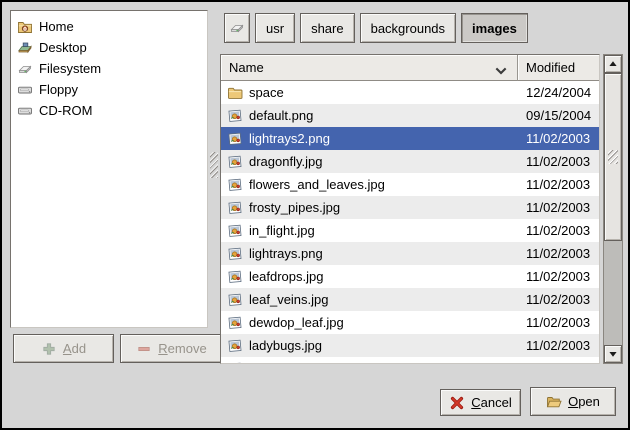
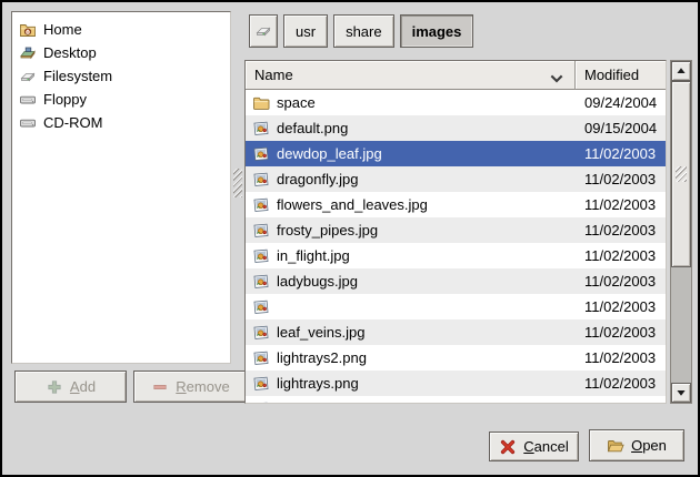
  Home
  Desktop
  Filesystem
  Floppy
  CD-ROM
  Add
  Remove
  usr
  share
- backgrounds
  images
  Name
  Modified
  space
- 12/24/2004
+ 09/24/2004
  default.png
  09/15/2004
- lightrays2.png
+ dewdop_leaf.jpg
  11/02/2003
  dragonfly.jpg
  11/02/2003
  flowers_and_leaves.jpg
  11/02/2003
  frosty_pipes.jpg
  11/02/2003
  in_flight.jpg
  11/02/2003
- lightrays.png
+ ladybugs.jpg
  11/02/2003
- leafdrops.jpg
  11/02/2003
  leaf_veins.jpg
  11/02/2003
- dewdop_leaf.jpg
+ lightrays2.png
  11/02/2003
- ladybugs.jpg
+ lightrays.png
  11/02/2003
  Cancel
  Open
